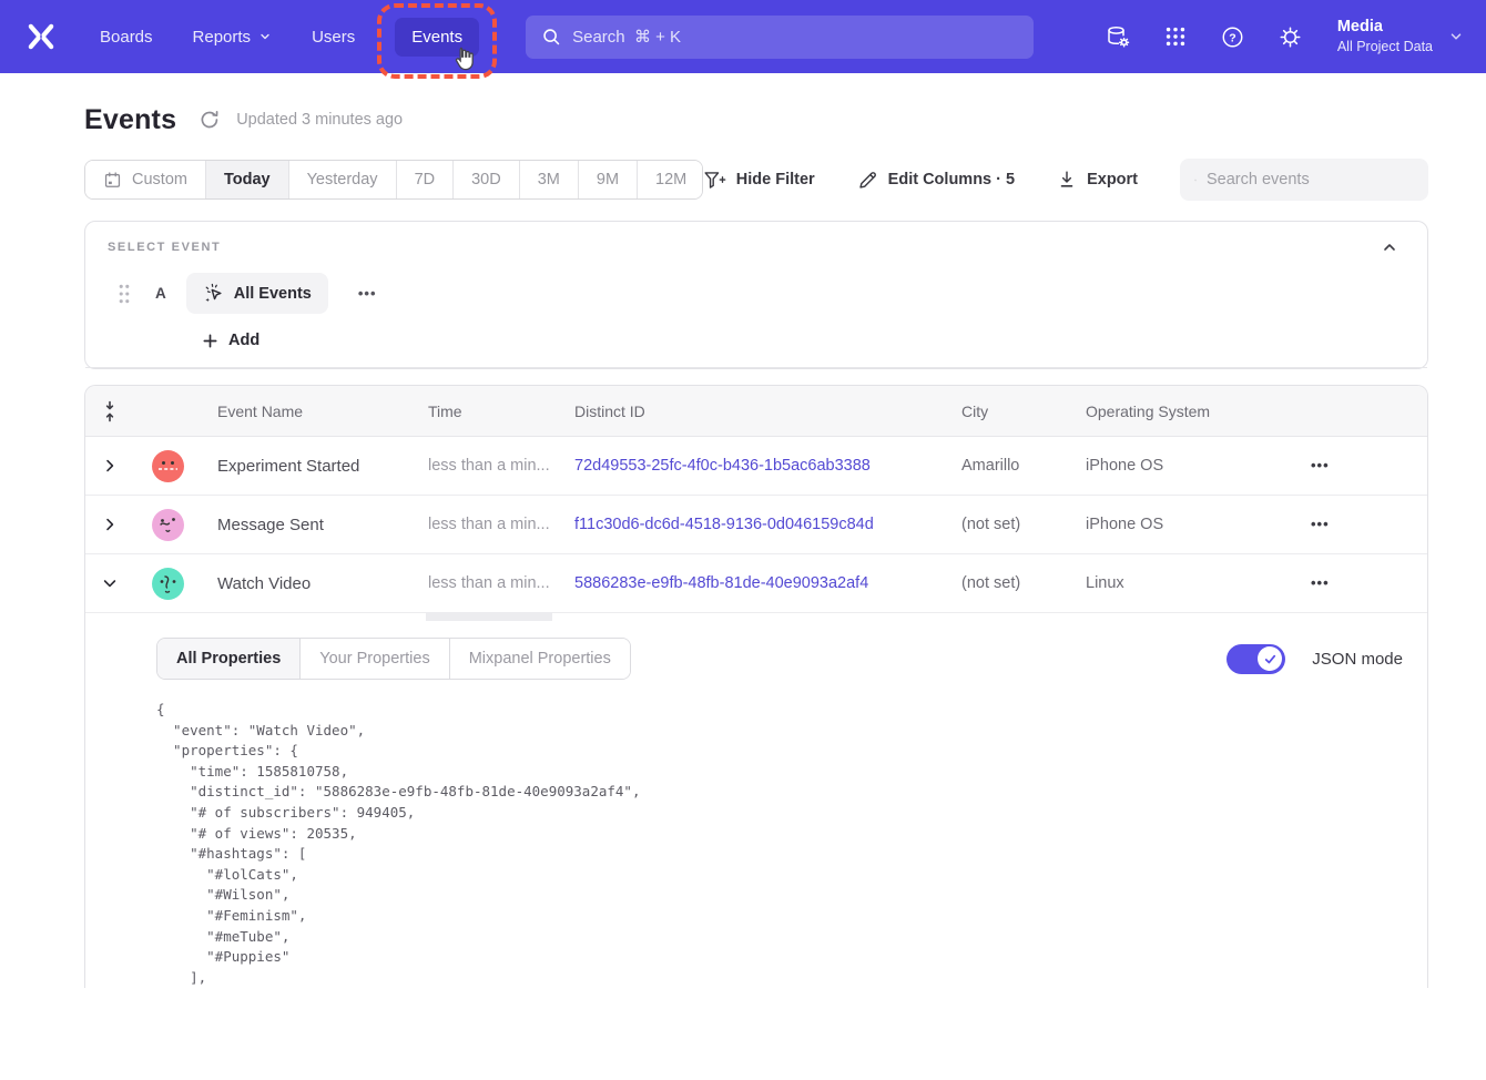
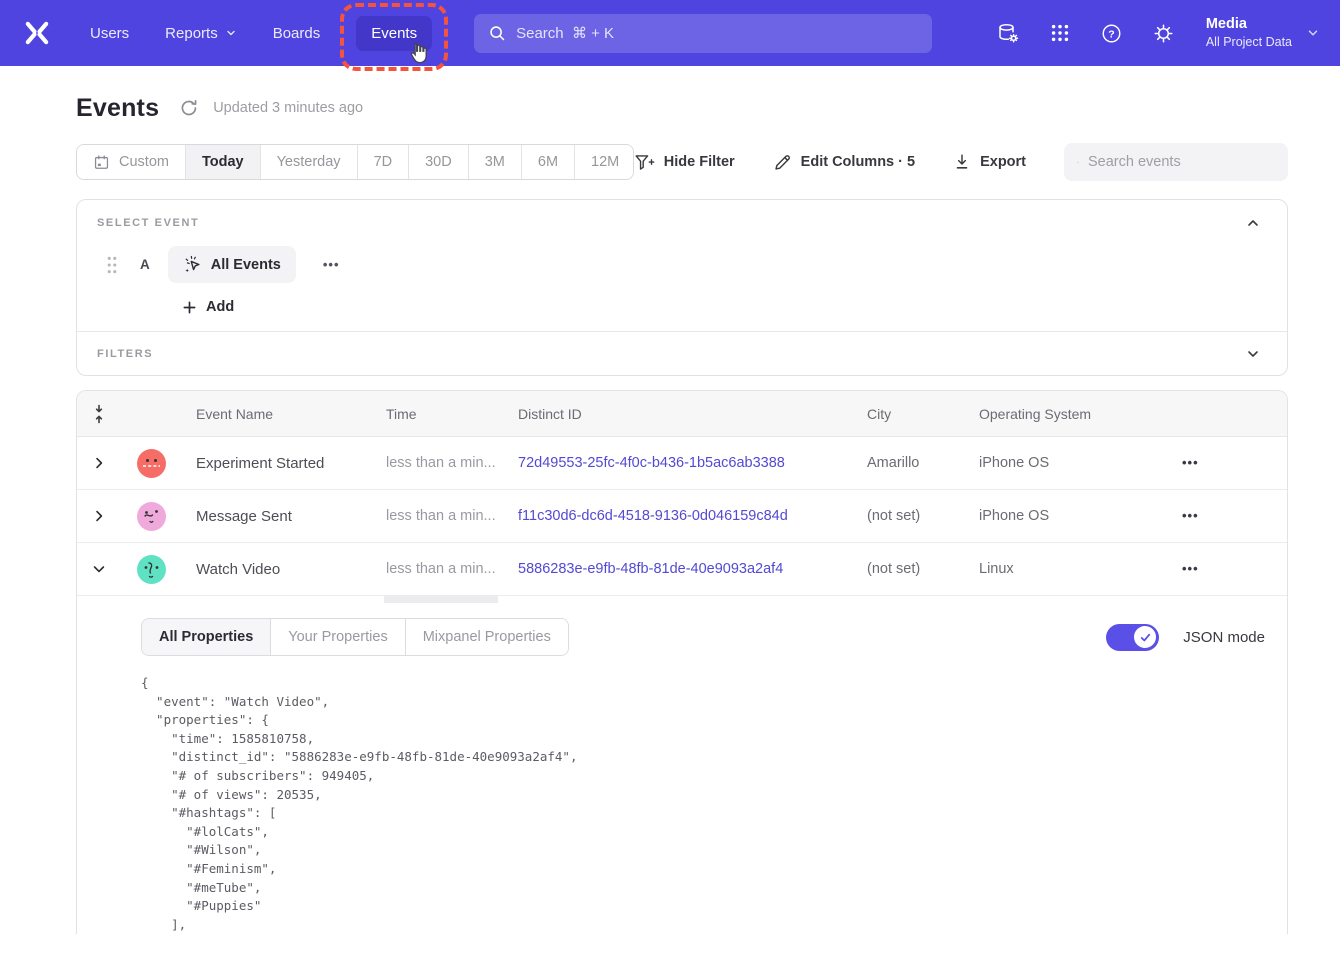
- Boards
+ Users
  Reports
- Users
+ Boards
  Events
  Search ⌘ + K
  ?
  Media
  All Project Data
  Events
  Updated 3 minutes ago
  Custom
  Today
  Yesterday
  7D
  30D
  3M
- 9M
+ 6M
  12M
  Hide Filter
  Edit Columns · 5
  Export
  Search events
  SELECT EVENT
  A
  All Events
  Add
+ FILTERS
  Event Name
  Time
  Distinct ID
  City
  Operating System
  Experiment Started
  less than a min...
  72d49553-25fc-4f0c-b436-1b5ac6ab3388
  Amarillo
  iPhone OS
  Message Sent
  less than a min...
  f11c30d6-dc6d-4518-9136-0d046159c84d
  (not set)
  iPhone OS
  Watch Video
  less than a min...
  5886283e-e9fb-48fb-81de-40e9093a2af4
  (not set)
  Linux
  All Properties
  Your Properties
  Mixpanel Properties
  JSON mode
  {
  "event": "Watch Video",
  "properties": {
  "time": 1585810758,
  "distinct_id": "5886283e-e9fb-48fb-81de-40e9093a2af4",
  "# of subscribers": 949405,
  "# of views": 20535,
  "#hashtags": [
  "#lolCats",
  "#Wilson",
  "#Feminism",
  "#meTube",
  "#Puppies"
  ],
